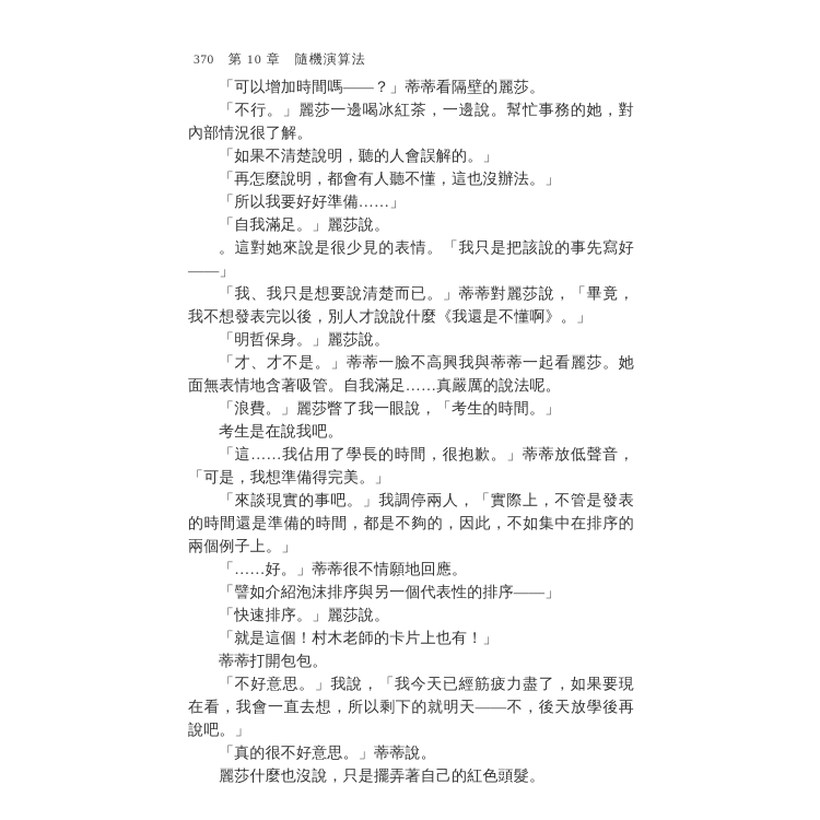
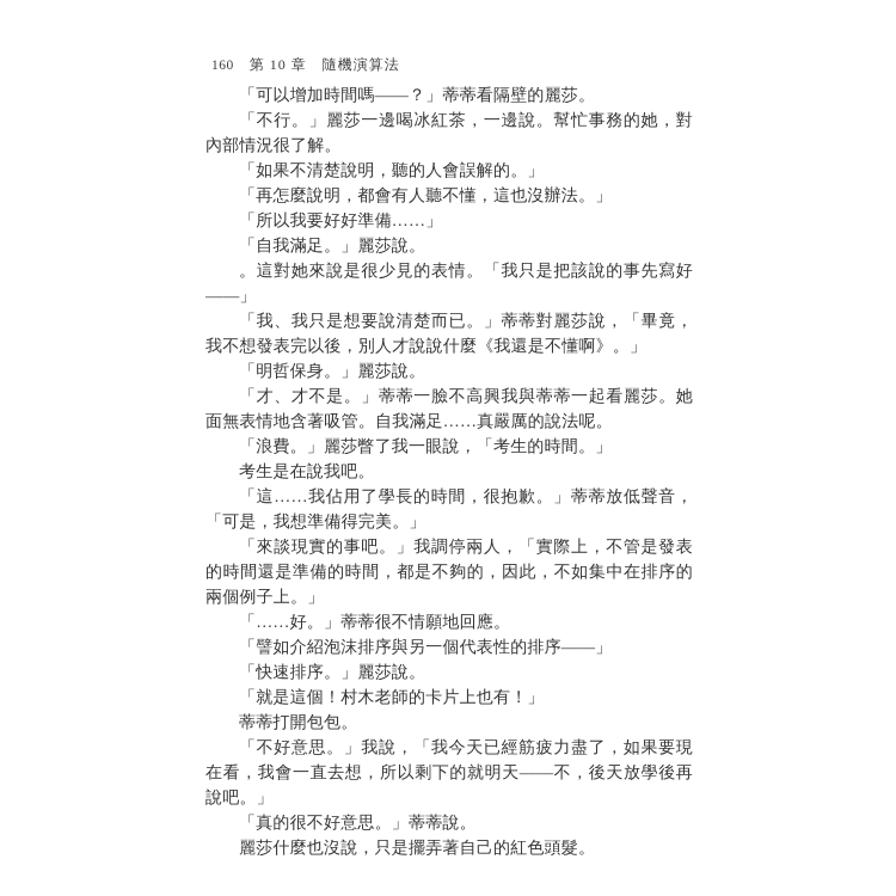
- 370
+ 160
  第 10 章
  隨機演算法
  「可以增加時間嗎——？」蒂蒂看隔壁的麗莎。
  「不行。」麗莎一邊喝冰紅茶，一邊說。幫忙事務的她，對內部情況很了解。
  「如果不清楚說明，聽的人會誤解的。」
  「再怎麼說明，都會有人聽不懂，這也沒辦法。」
  「所以我要好好準備……」
  「自我滿足。」麗莎說。
  。這對她來說是很少見的表情。「我只是把該說的事先寫好——」
  「我、我只是想要說清楚而已。」蒂蒂對麗莎說，「畢竟，我不想發表完以後，別人才說說什麼《我還是不懂啊》。」
  「明哲保身。」麗莎說。
  「才、才不是。」蒂蒂一臉不高興我與蒂蒂一起看麗莎。她面無表情地含著吸管。自我滿足……真嚴厲的說法呢。
  「浪費。」麗莎瞥了我一眼說，「考生的時間。」
  考生是在說我吧。
  「這……我佔用了學長的時間，很抱歉。」蒂蒂放低聲音，「可是，我想準備得完美。」
  「來談現實的事吧。」我調停兩人，「實際上，不管是發表的時間還是準備的時間，都是不夠的，因此，不如集中在排序的兩個例子上。」
  「……好。」蒂蒂很不情願地回應。
  「譬如介紹泡沫排序與另一個代表性的排序——」
  「快速排序。」麗莎說。
  「就是這個！村木老師的卡片上也有！」
  蒂蒂打開包包。
  「不好意思。」我說，「我今天已經筋疲力盡了，如果要現在看，我會一直去想，所以剩下的就明天——不，後天放學後再說吧。」
  「真的很不好意思。」蒂蒂說。
  麗莎什麼也沒說，只是擺弄著自己的紅色頭髮。
